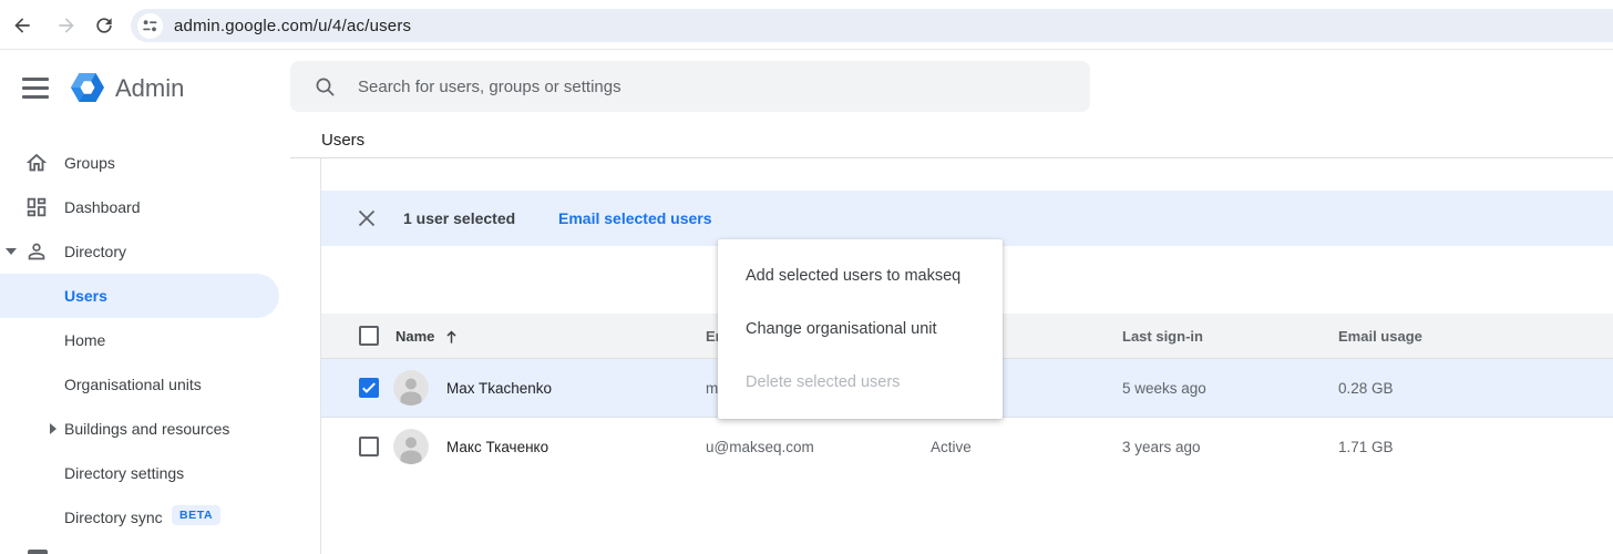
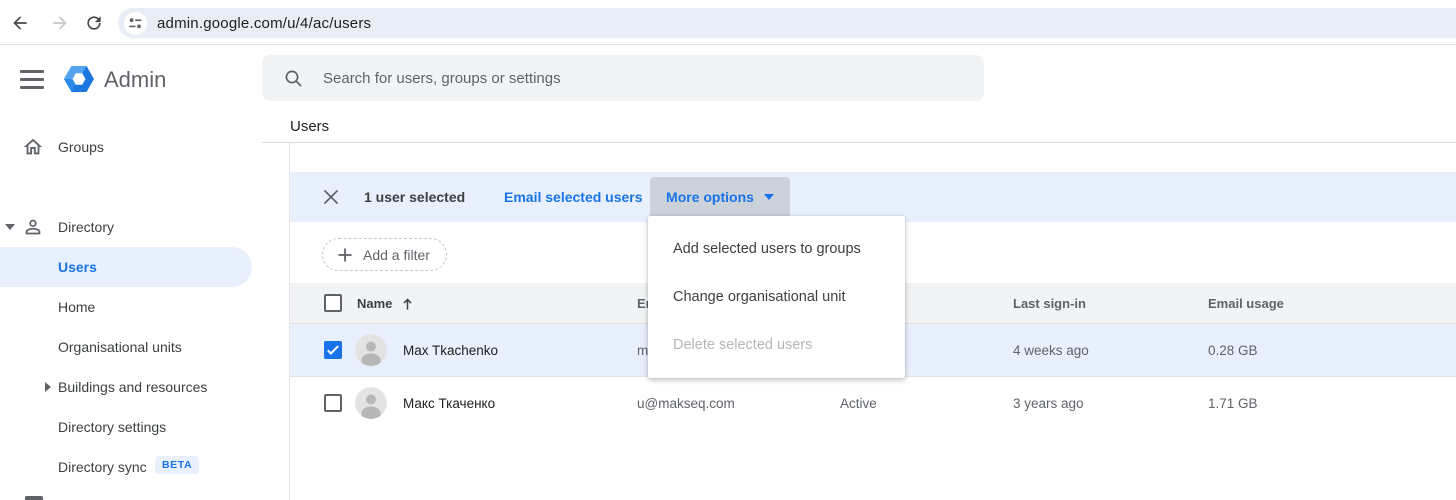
  admin.google.com/u/4/ac/users
  Admin
  Groups
- Dashboard
  Directory
  Users
  Home
  Organisational units
  Buildings and resources
  Directory settings
  Directory sync
  BETA
  Search for users, groups or settings
  Users
  1 user selected
  Email selected users
+ More options
+ Add a filter
  Name
  Last sign-in
  Email usage
  Max Tkachenko
  m
- 5 weeks ago
+ 4 weeks ago
  0.28 GB
  Макс Ткаченко
  u@makseq.com
  Active
  3 years ago
  1.71 GB
- Add selected users to makseq
+ Add selected users to groups
  Change organisational unit
  Delete selected users
